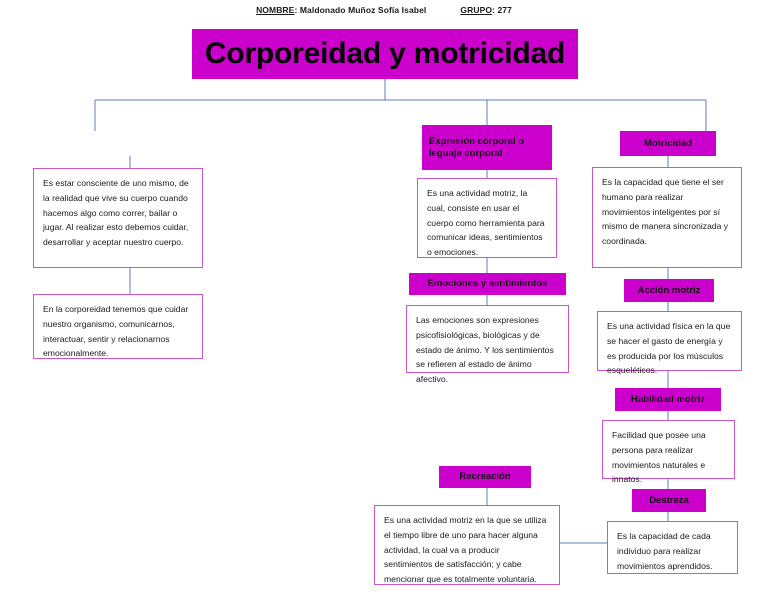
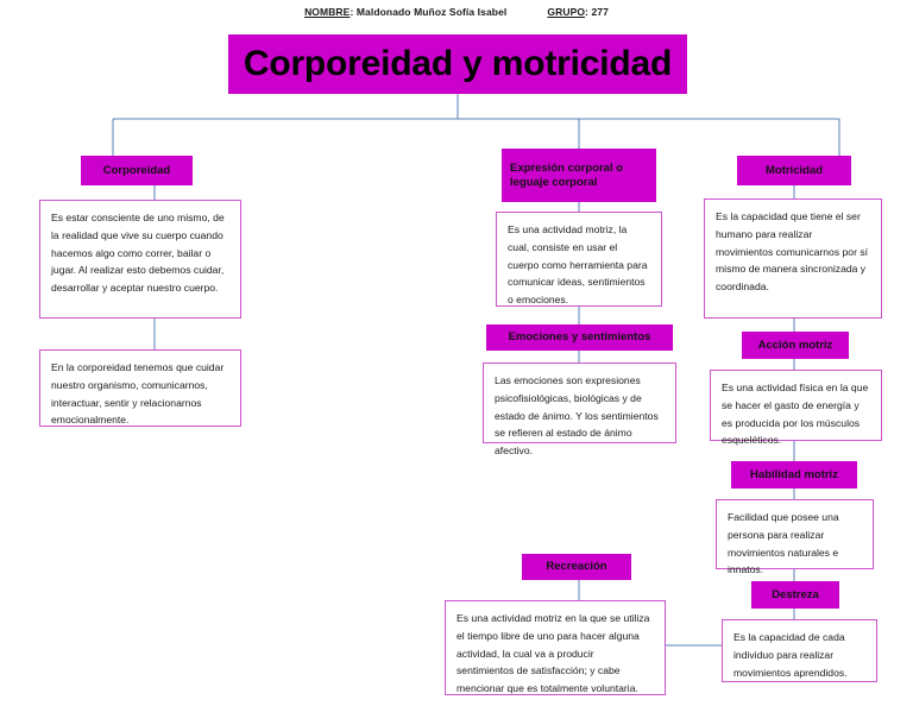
  NOMBRE: Maldonado Muñoz Sofía Isabel GRUPO: 277
  Corporeidad y motricidad
+ Corporeidad
  Es estar consciente de uno mismo, de la realidad que vive su cuerpo cuando hacemos algo como correr, bailar o jugar. Al realizar esto debemos cuidar, desarrollar y aceptar nuestro cuerpo.
  En la corporeidad tenemos que cuidar nuestro organismo, comunicarnos, interactuar, sentir y relacionarnos emocionalmente.
  Expresión corporal o leguaje corporal
  Es una actividad motriz, la cual, consiste en usar el cuerpo como herramienta para comunicar ideas, sentimientos o emociones.
  Emociones y sentimientos
  Las emociones son expresiones psicofisiológicas, biológicas y de estado de ánimo. Y los sentimientos se refieren al estado de ánimo afectivo.
  Recreación
  Es una actividad motriz en la que se utiliza el tiempo libre de uno para hacer alguna actividad, la cual va a producir sentimientos de satisfacción; y cabe mencionar que es totalmente voluntaria.
  Motricidad
- Es la capacidad que tiene el ser humano para realizar movimientos inteligentes por sí mismo de manera sincronizada y coordinada.
+ Es la capacidad que tiene el ser humano para realizar movimientos comunicarnos por sí mismo de manera sincronizada y coordinada.
  Acción motriz
  Es una actividad física en la que se hacer el gasto de energía y es producida por los músculos esqueléticos.
  Habilidad motriz
  Facilidad que posee una persona para realizar movimientos naturales e innatos.
  Destreza
  Es la capacidad de cada individuo para realizar movimientos aprendidos.
